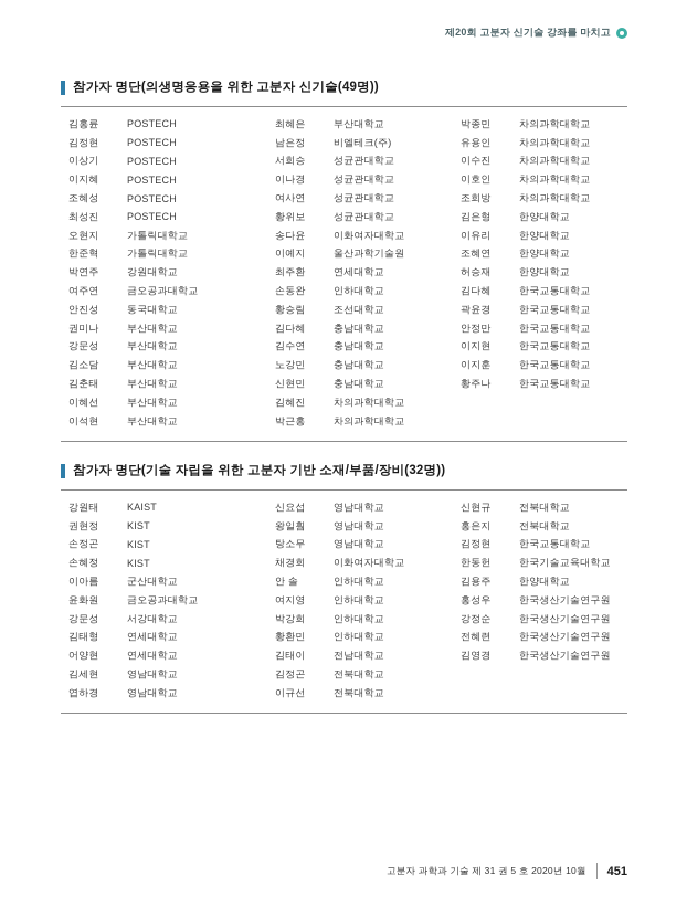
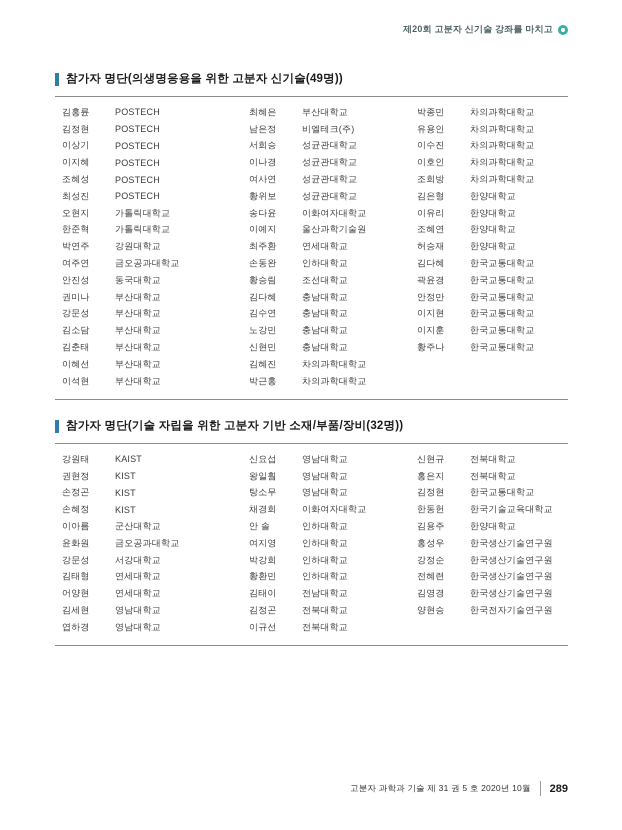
  제20회 고분자 신기술 강좌를 마치고
  참가자 명단(의생명응용을 위한 고분자 신기술(49명))
  김홍륜
  POSTECH
  김정현
  POSTECH
  이상기
  POSTECH
  이지혜
  POSTECH
  조혜성
  POSTECH
  최성진
  POSTECH
  오현지
  가톨릭대학교
  한준혁
  가톨릭대학교
  박연주
  강원대학교
  여주연
  금오공과대학교
  안진성
  동국대학교
  권미나
  부산대학교
  강문성
  부산대학교
  김소담
  부산대학교
  김춘태
  부산대학교
  이혜선
  부산대학교
  이석현
  부산대학교
  최혜은
  부산대학교
  남은정
  비엘테크(주)
  서희승
  성균관대학교
  이나경
  성균관대학교
  여사연
  성균관대학교
  황위보
  성균관대학교
  송다윤
  이화여자대학교
  이예지
  울산과학기술원
  최주환
  연세대학교
  손동완
  인하대학교
  황승림
  조선대학교
  김다혜
  충남대학교
  김수연
  충남대학교
  노강민
  충남대학교
  신현민
  충남대학교
  김혜진
  차의과학대학교
  박근홍
  차의과학대학교
  박종민
  차의과학대학교
  유용인
  차의과학대학교
  이수진
  차의과학대학교
  이호인
  차의과학대학교
  조희방
  차의과학대학교
  김은형
  한양대학교
  이유리
  한양대학교
  조혜연
  한양대학교
  허승재
  한양대학교
  김다혜
  한국교통대학교
  곽윤경
  한국교통대학교
  안정만
  한국교통대학교
  이지현
  한국교통대학교
  이지훈
  한국교통대학교
  황주나
  한국교통대학교
  참가자 명단(기술 자립을 위한 고분자 기반 소재/부품/장비(32명))
  강원태
  KAIST
  권현정
  KIST
  손정곤
  KIST
  손혜정
  KIST
  이아름
  군산대학교
  윤화원
  금오공과대학교
  강문성
  서강대학교
  김태형
  연세대학교
  어양현
  연세대학교
  김세현
  영남대학교
  엽하경
  영남대학교
  신요섭
  영남대학교
  왕일훰
  영남대학교
  탕소무
  영남대학교
  채경희
  이화여자대학교
  안 솔
  인하대학교
  여지영
  인하대학교
  박강희
  인하대학교
  황환민
  인하대학교
  김태이
  전남대학교
  김정곤
  전북대학교
  이규선
  전북대학교
  신현규
  전북대학교
  홍은지
  전북대학교
  김정현
  한국교통대학교
  한동헌
  한국기술교육대학교
  김용주
  한양대학교
  홍성우
  한국생산기술연구원
  강정순
  한국생산기술연구원
  전혜련
  한국생산기술연구원
  김영경
  한국생산기술연구원
+ 양현승
+ 한국전자기술연구원
  고분자 과학과 기술 제 31 권 5 호 2020년 10월
- 451
+ 289
